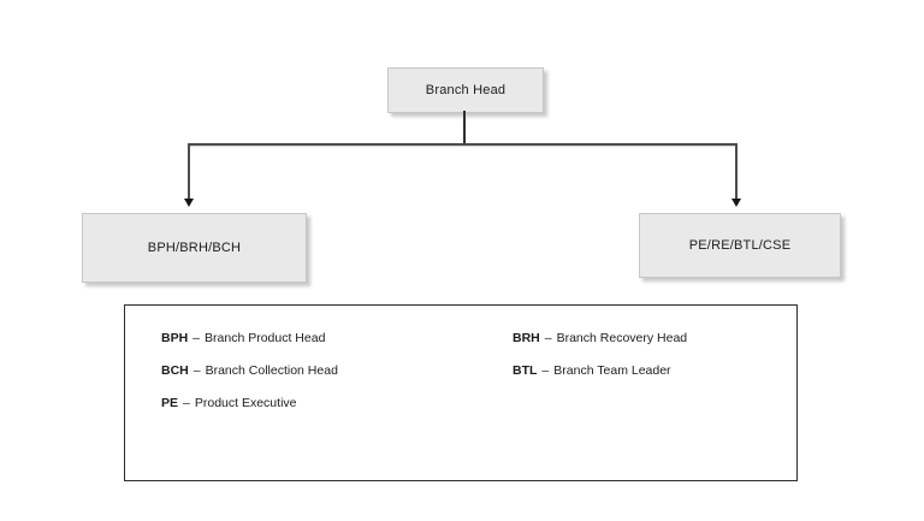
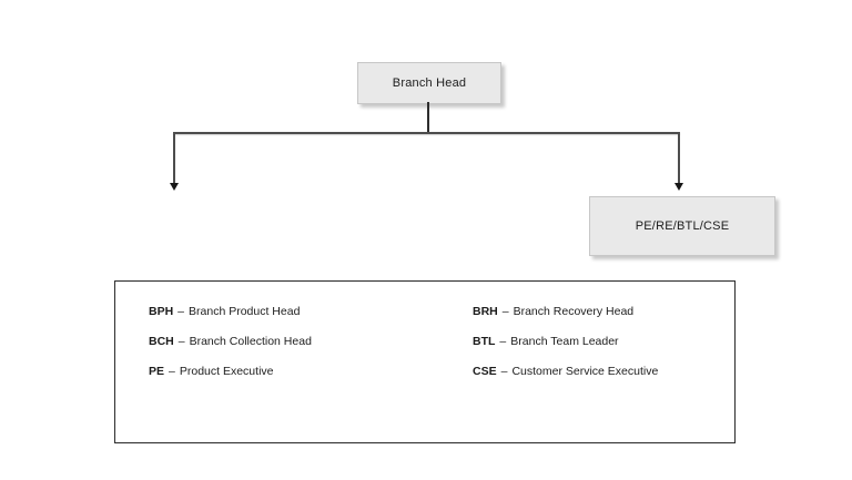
  Branch Head
- BPH/BRH/BCH
  PE/RE/BTL/CSE
  BPH – Branch Product Head
  BCH – Branch Collection Head
  PE – Product Executive
  BRH – Branch Recovery Head
  BTL – Branch Team Leader
+ CSE – Customer Service Executive
